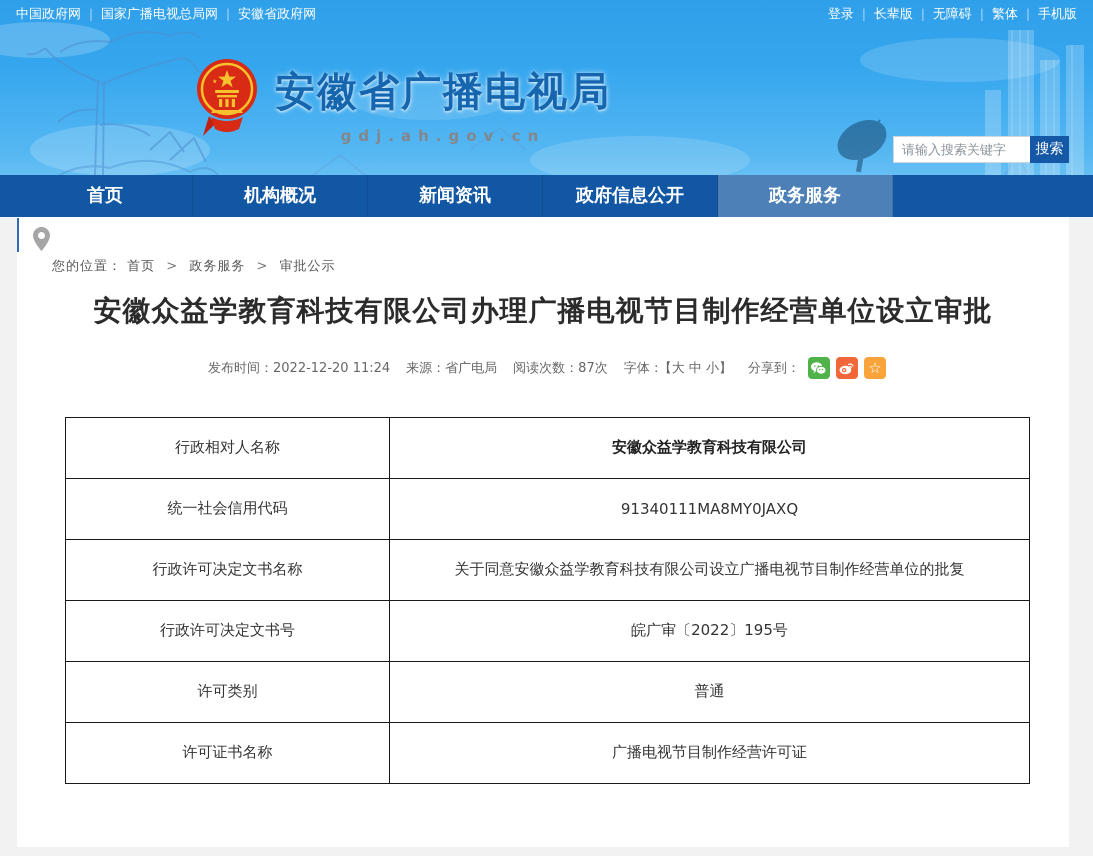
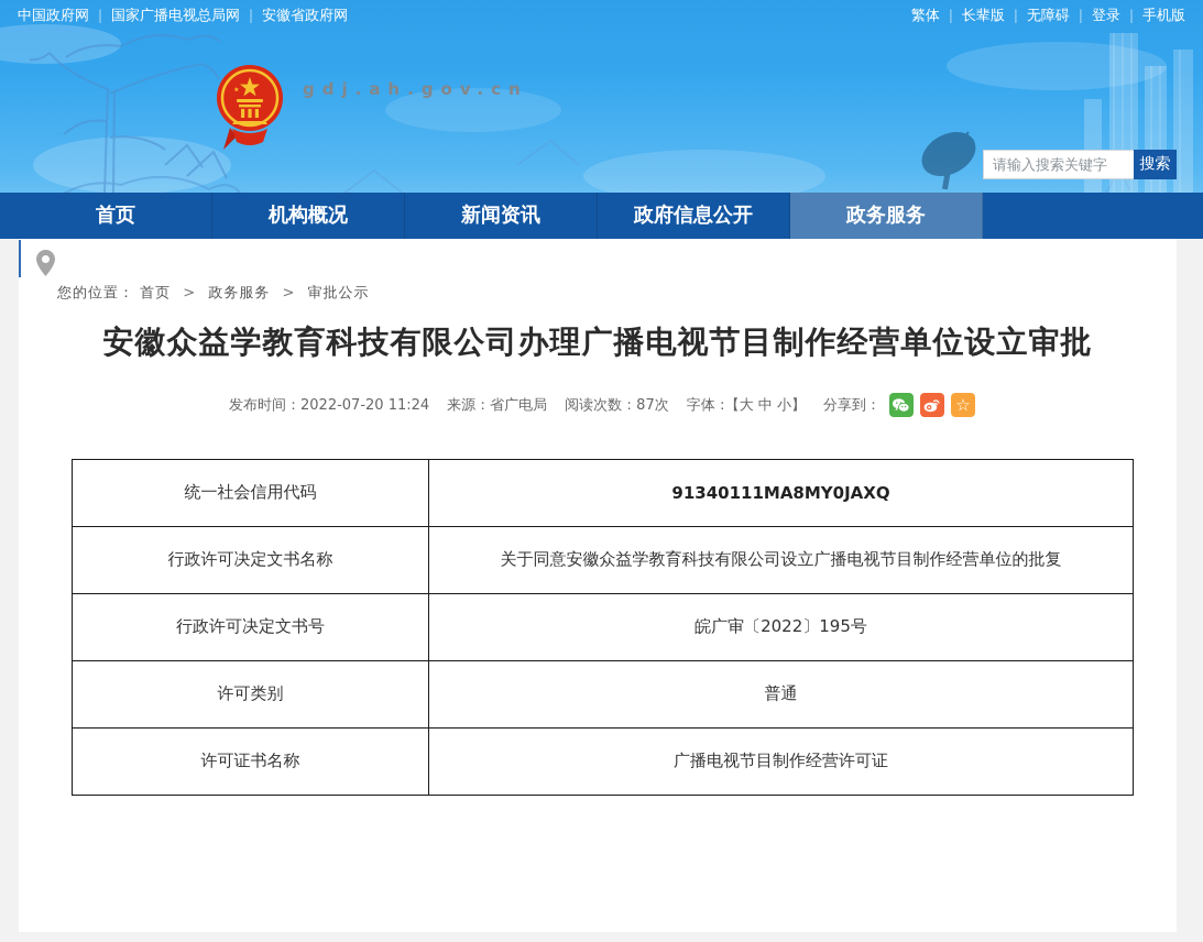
  中国政府网
  |
  国家广播电视总局网
  |
  安徽省政府网
- 登录
+ 繁体
  |
  长辈版
  |
  无障碍
  |
- 繁体
+ 登录
  |
  手机版
- 安徽省广播电视局
  gdj.ah.gov.cn
  请输入搜索关键字
  搜索
  首页
  机构概况
  新闻资讯
  政府信息公开
  政务服务
  您的位置： 首页 > 政务服务 > 审批公示
  安徽众益学教育科技有限公司办理广播电视节目制作经营单位设立审批
- 发布时间：2022-12-20 11:24
+ 发布时间：2022-07-20 11:24
  来源：省广电局
  阅读次数：87次
  字体：
  【大 中 小】
  分享到：
  ☆
- 行政相对人名称	安徽众益学教育科技有限公司
  统一社会信用代码	91340111MA8MY0JAXQ
  行政许可决定文书名称	关于同意安徽众益学教育科技有限公司设立广播电视节目制作经营单位的批复
  行政许可决定文书号	皖广审〔2022〕195号
  许可类别	普通
  许可证书名称	广播电视节目制作经营许可证
